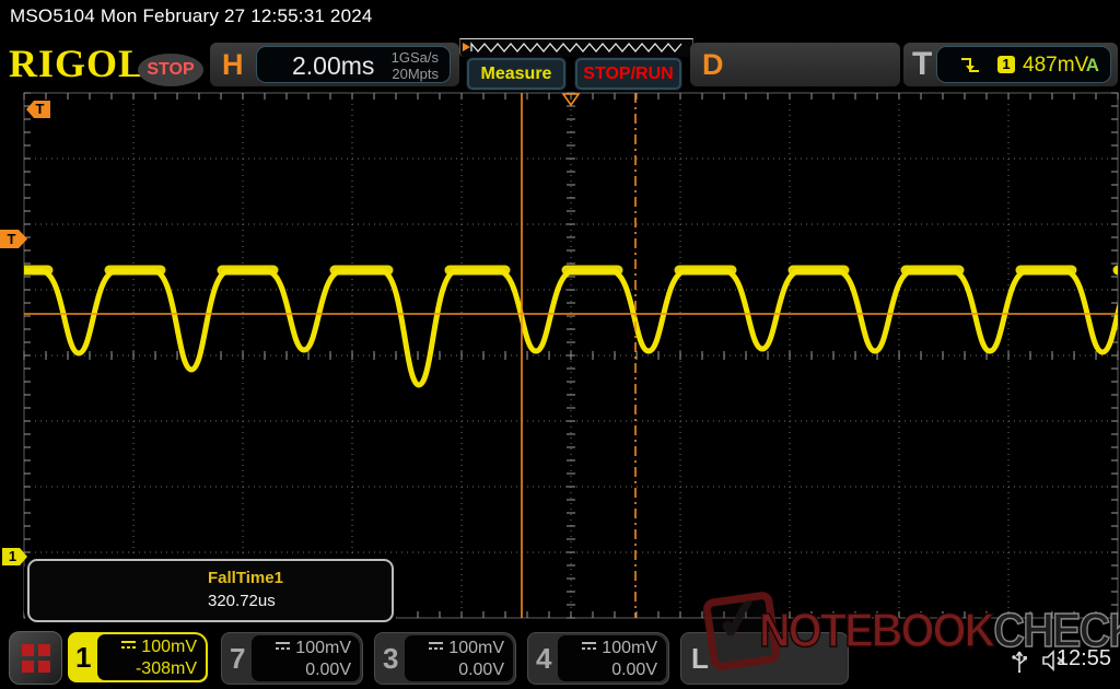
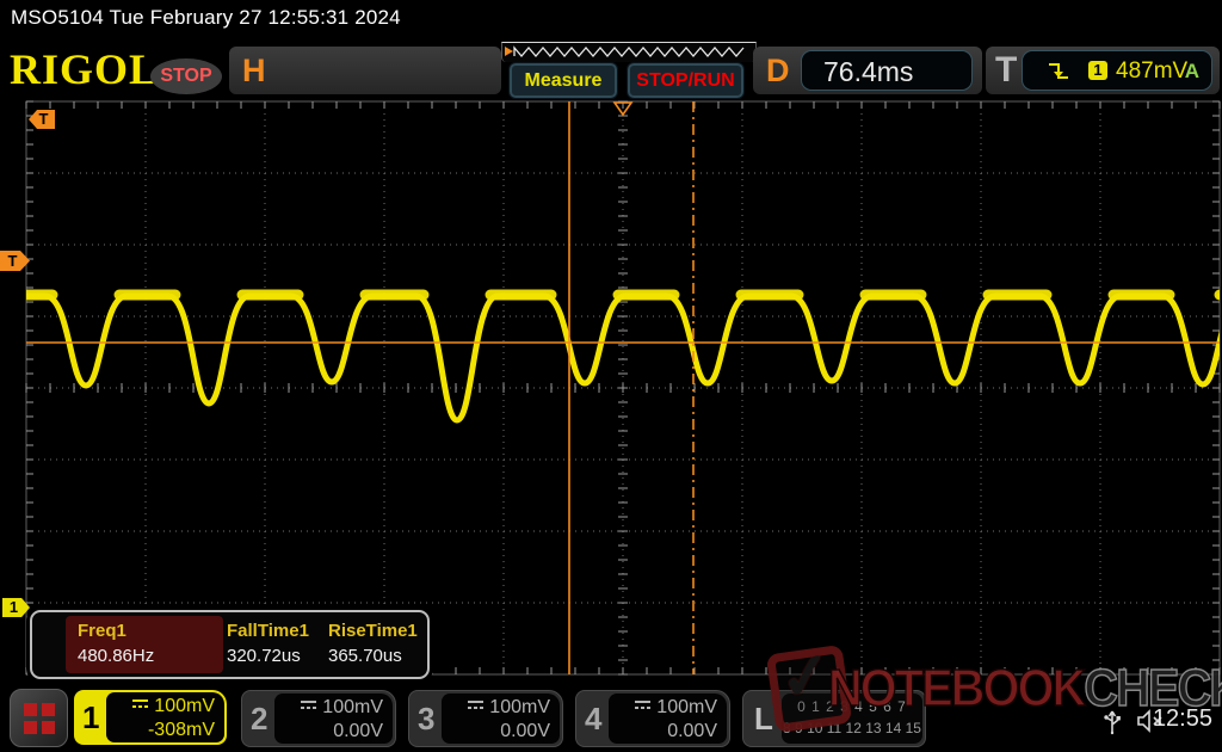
- MSO5104 Mon February 27 12:55:31 2024
+ MSO5104 Tue February 27 12:55:31 2024
  RIGOL
  STOP
  H
- 2.00ms
- 1GSa/s
- 20Mpts
  Measure
  STOP/RUN
  D
+ 76.4ms
  T
  1
  487mV
  A
  T
  T
  1
+ Freq1
+ 480.86Hz
  FallTime1
  320.72us
+ RiseTime1
+ 365.70us
  1
  100mV
  -308mV
- 7
+ 2
  100mV
  0.00V
  3
  100mV
  0.00V
  4
  100mV
  0.00V
  L
+ 0 1 2 3 4 5 6 7
+ 8 9 10 11 12 13 14 15
  NOTEBOOKCHEC
  12:55
